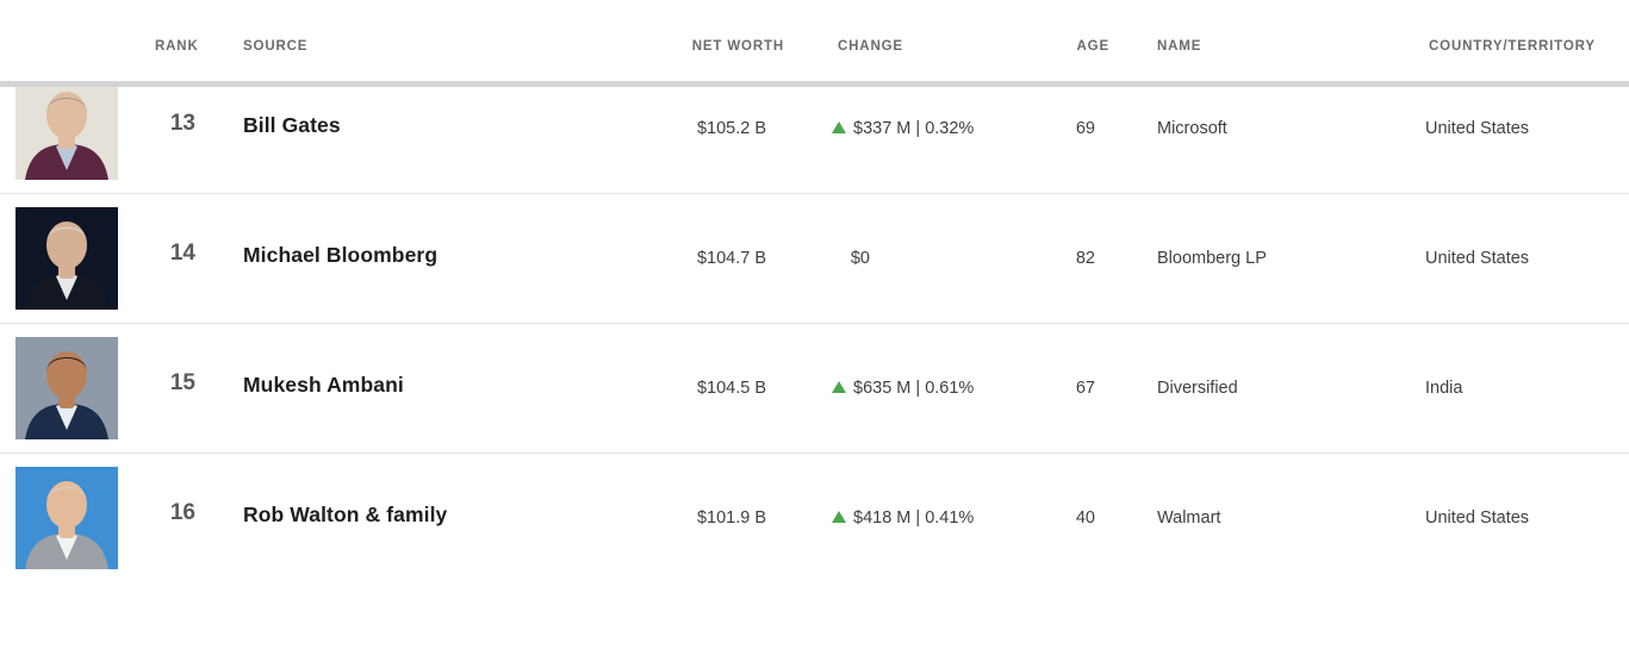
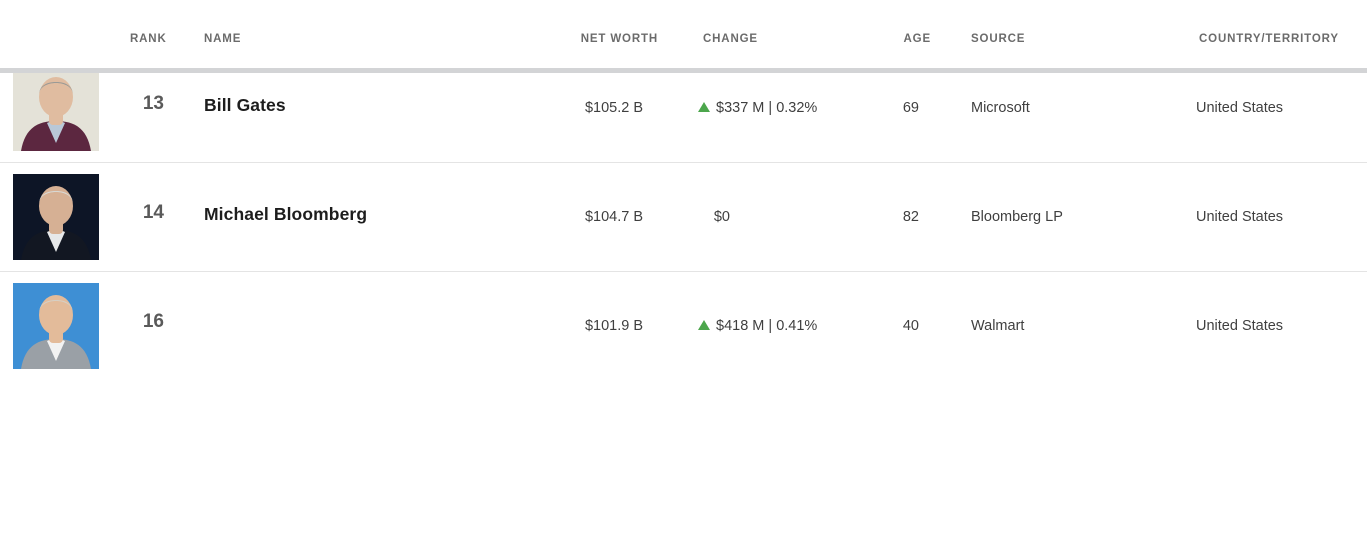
  13
  Bill Gates
  $105.2 B
  $337 M | 0.32%
  69
  Microsoft
  United States
  14
  Michael Bloomberg
  $104.7 B
  $0
  82
  Bloomberg LP
  United States
- 15
- Mukesh Ambani
- $104.5 B
- $635 M | 0.61%
- 67
- Diversified
- India
  16
- Rob Walton & family
  $101.9 B
  $418 M | 0.41%
  40
  Walmart
  United States
  RANK
- SOURCE
+ NAME
  NET WORTH
  CHANGE
  AGE
- NAME
+ SOURCE
  COUNTRY/TERRITORY
